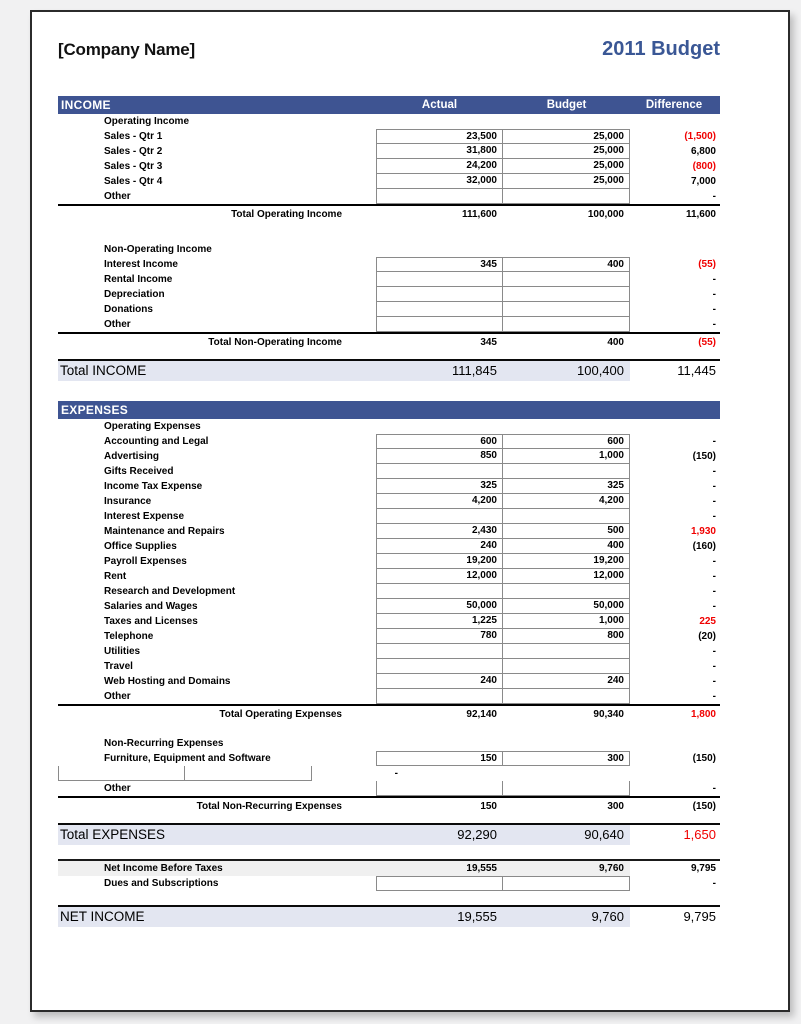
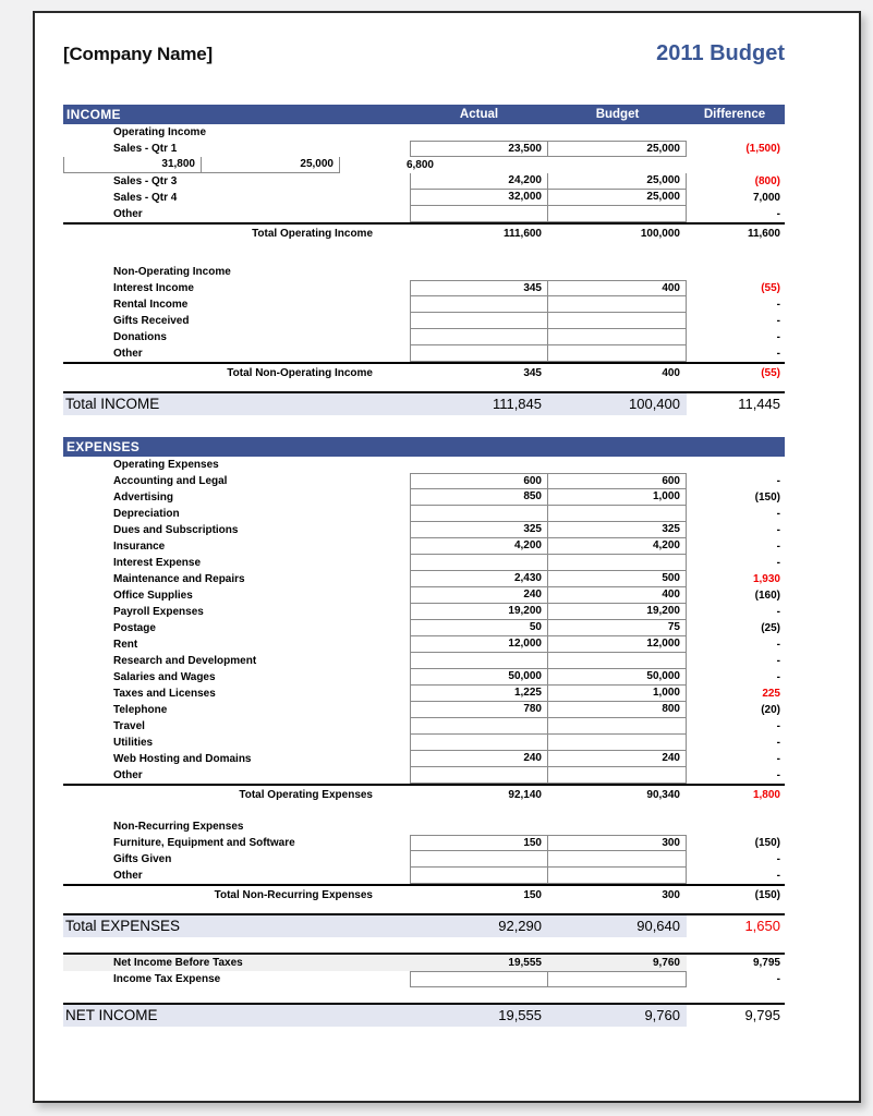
  [Company Name]
  2011 Budget
  INCOME
  Actual
  Budget
  Difference
  Operating Income
  Sales - Qtr 1
  23,500
  25,000
  (1,500)
- Sales - Qtr 2
  31,800
  25,000
  6,800
  Sales - Qtr 3
  24,200
  25,000
  (800)
  Sales - Qtr 4
  32,000
  25,000
  7,000
  Other
  -
  Total Operating Income
  111,600
  100,000
  11,600
  Non-Operating Income
  Interest Income
  345
  400
  (55)
  Rental Income
  -
- Depreciation
+ Gifts Received
  -
  Donations
  -
  Other
  -
  Total Non-Operating Income
  345
  400
  (55)
  Total INCOME
  111,845
  100,400
  11,445
  EXPENSES
  Operating Expenses
  Accounting and Legal
  600
  600
  -
  Advertising
  850
  1,000
  (150)
- Gifts Received
+ Depreciation
  -
- Income Tax Expense
+ Dues and Subscriptions
  325
  325
  -
  Insurance
  4,200
  4,200
  -
  Interest Expense
  -
  Maintenance and Repairs
  2,430
  500
  1,930
  Office Supplies
  240
  400
  (160)
  Payroll Expenses
  19,200
  19,200
  -
+ Postage
+ 50
+ 75
+ (25)
  Rent
  12,000
  12,000
  -
  Research and Development
  -
  Salaries and Wages
  50,000
  50,000
  -
  Taxes and Licenses
  1,225
  1,000
  225
  Telephone
  780
  800
  (20)
- Utilities
+ Travel
  -
- Travel
+ Utilities
  -
  Web Hosting and Domains
  240
  240
  -
  Other
  -
  Total Operating Expenses
  92,140
  90,340
  1,800
  Non-Recurring Expenses
  Furniture, Equipment and Software
  150
  300
  (150)
+ Gifts Given
  -
  Other
  -
  Total Non-Recurring Expenses
  150
  300
  (150)
  Total EXPENSES
  92,290
  90,640
  1,650
  Net Income Before Taxes
  19,555
  9,760
  9,795
- Dues and Subscriptions
+ Income Tax Expense
  -
  NET INCOME
  19,555
  9,760
  9,795
